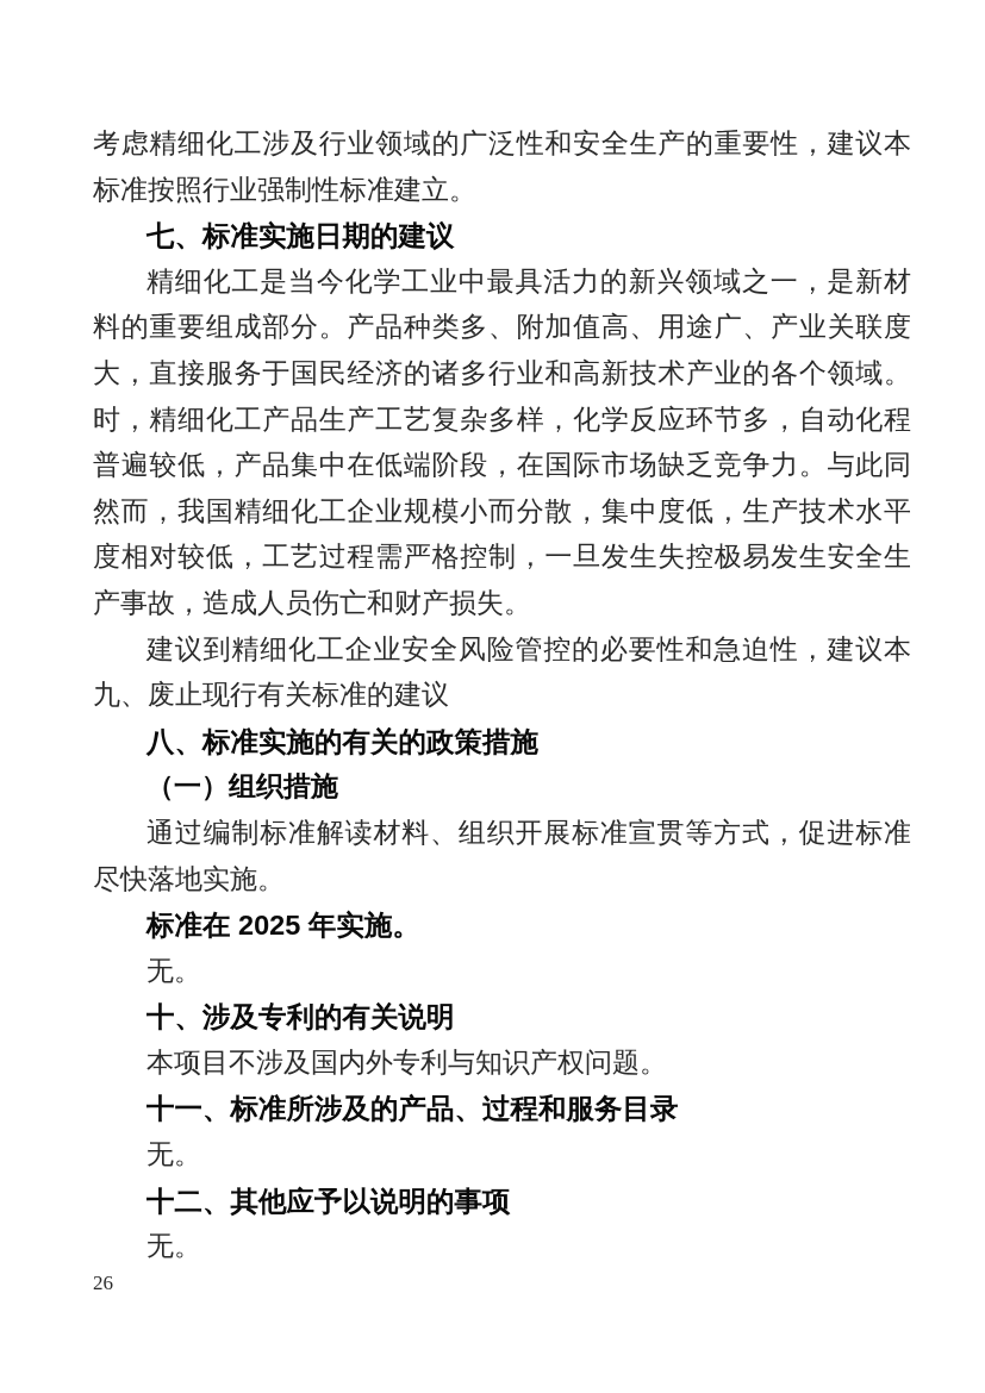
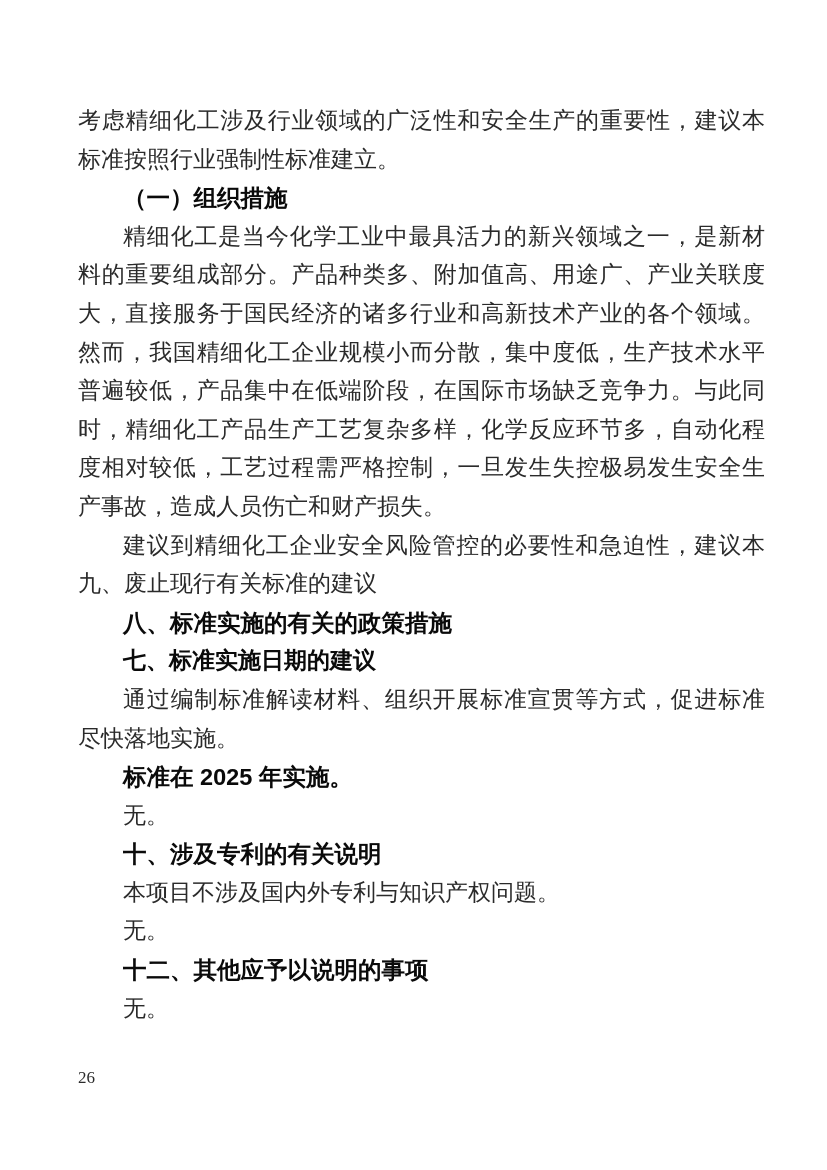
  考虑精细化工涉及行业领域的广泛性和安全生产的重要性，建议本
  标准按照行业强制性标准建立。
- 七、标准实施日期的建议
+ （一）组织措施
  精细化工是当今化学工业中最具活力的新兴领域之一，是新材
  料的重要组成部分。产品种类多、附加值高、用途广、产业关联度
  大，直接服务于国民经济的诸多行业和高新技术产业的各个领域。
- 时，精细化工产品生产工艺复杂多样，化学反应环节多，自动化程
+ 然而，我国精细化工企业规模小而分散，集中度低，生产技术水平
  普遍较低，产品集中在低端阶段，在国际市场缺乏竞争力。与此同
- 然而，我国精细化工企业规模小而分散，集中度低，生产技术水平
+ 时，精细化工产品生产工艺复杂多样，化学反应环节多，自动化程
  度相对较低，工艺过程需严格控制，一旦发生失控极易发生安全生
  产事故，造成人员伤亡和财产损失。
  建议到精细化工企业安全风险管控的必要性和急迫性，建议本
  九、废止现行有关标准的建议
  八、标准实施的有关的政策措施
- （一）组织措施
+ 七、标准实施日期的建议
  通过编制标准解读材料、组织开展标准宣贯等方式，促进标准
  尽快落地实施。
  标准在 2025 年实施。
  无。
  十、涉及专利的有关说明
  本项目不涉及国内外专利与知识产权问题。
- 十一、标准所涉及的产品、过程和服务目录
  无。
  十二、其他应予以说明的事项
  无。
  26
